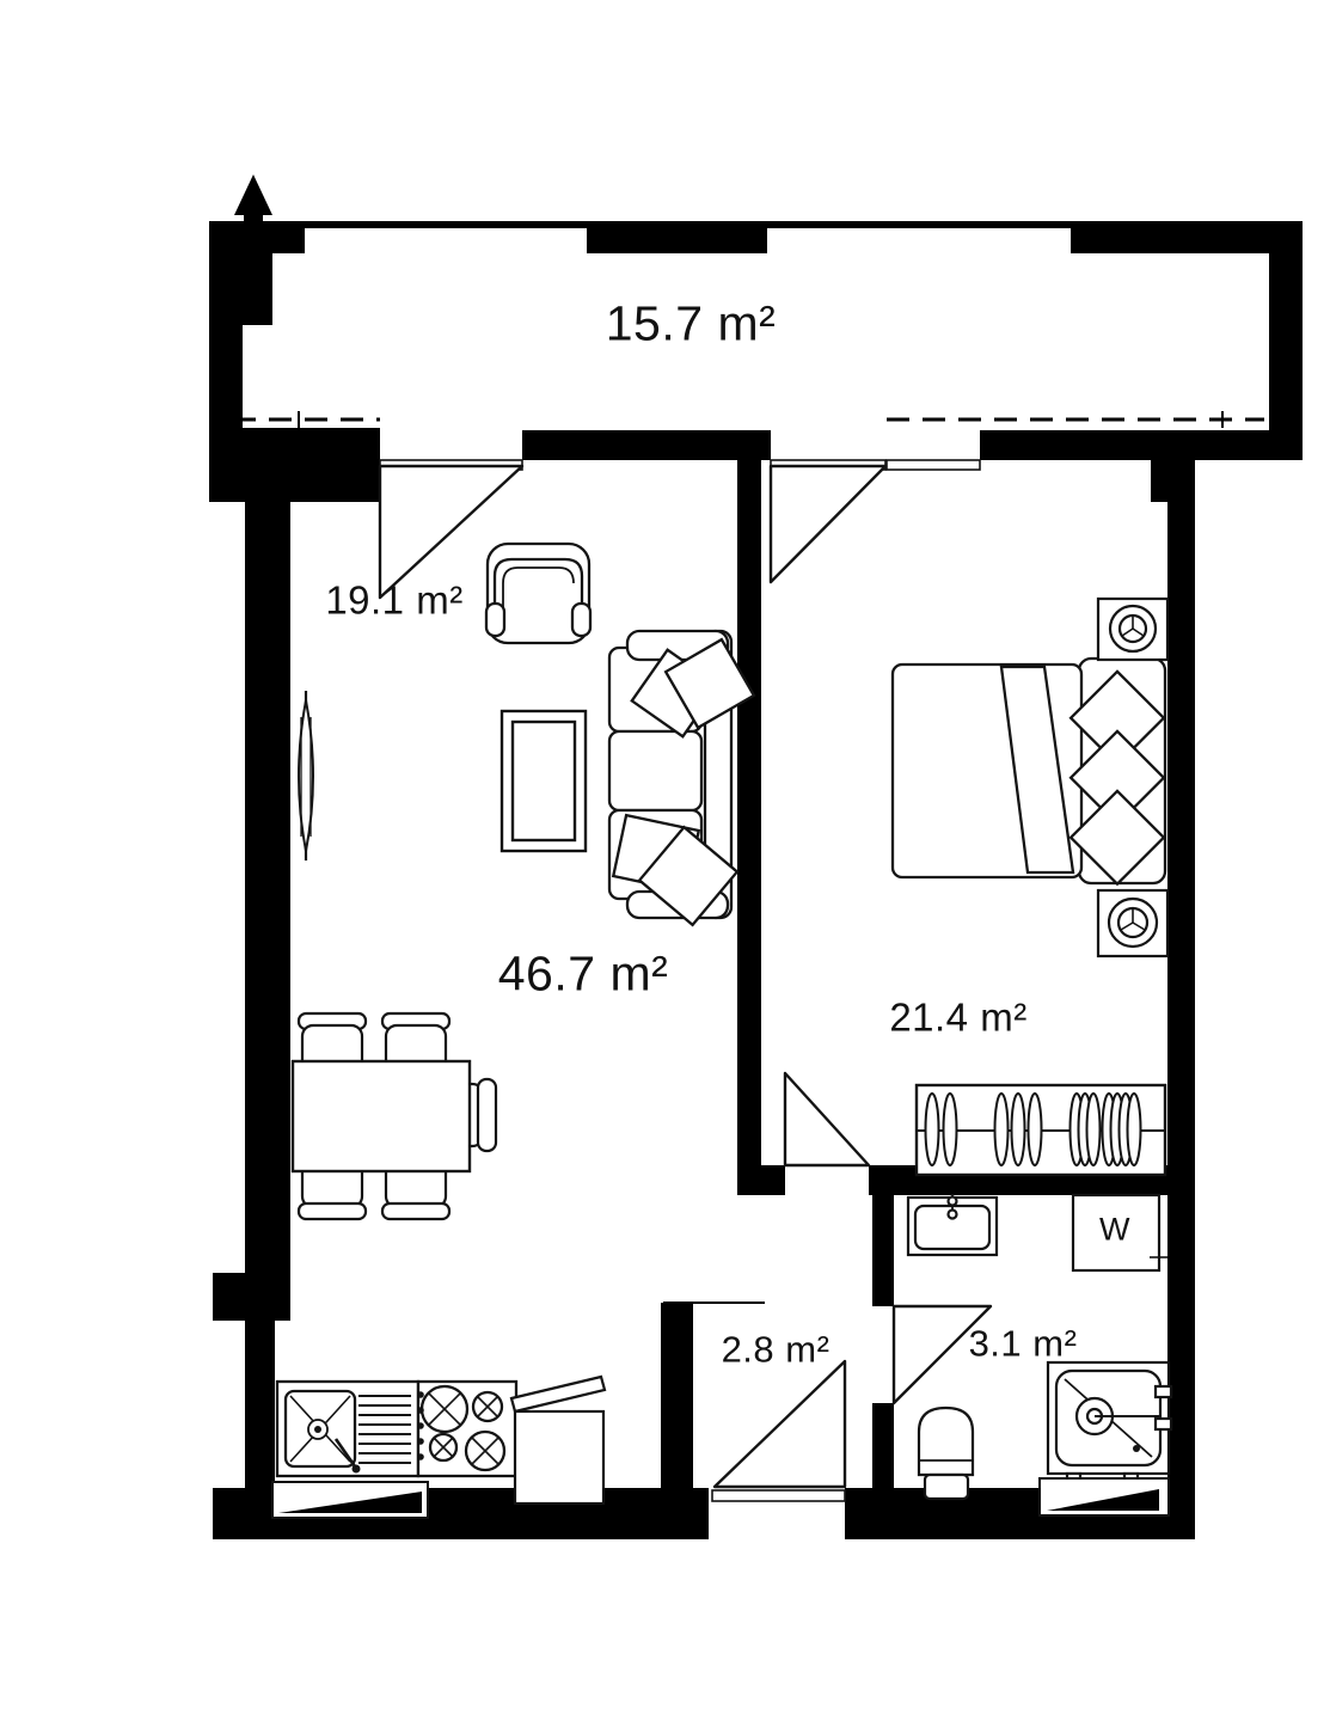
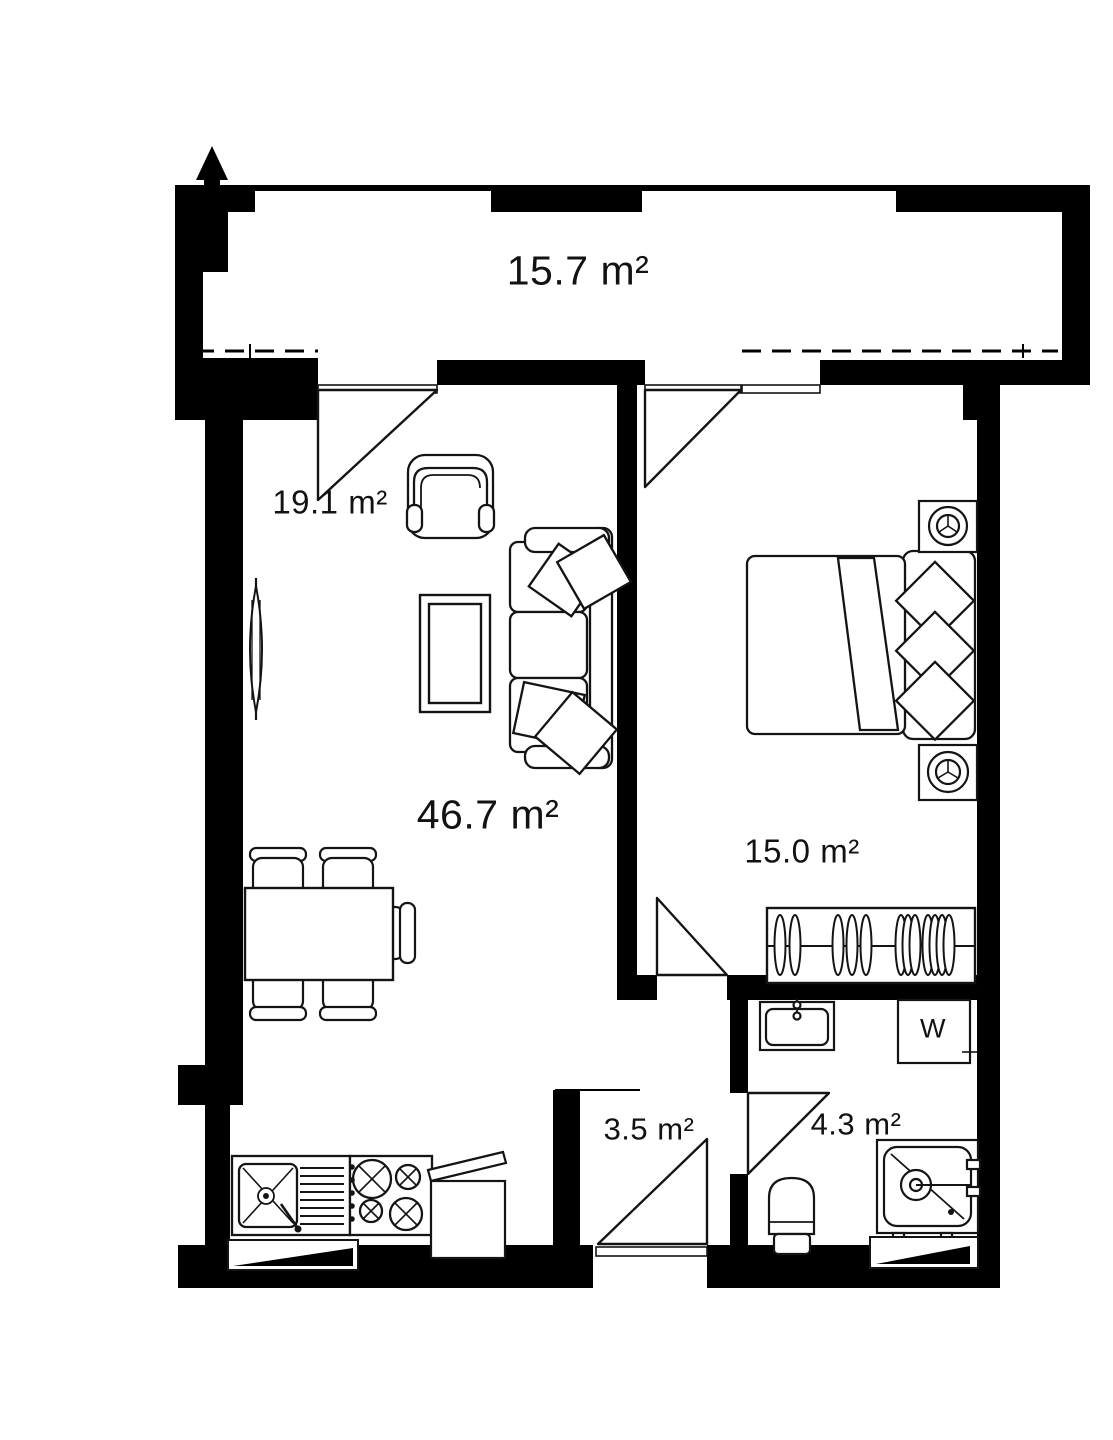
  15.7 m²
  19.1 m²
  46.7 m²
- 21.4 m²
+ 15.0 m²
- 2.8 m²
+ 3.5 m²
- 3.1 m²
+ 4.3 m²
  W
